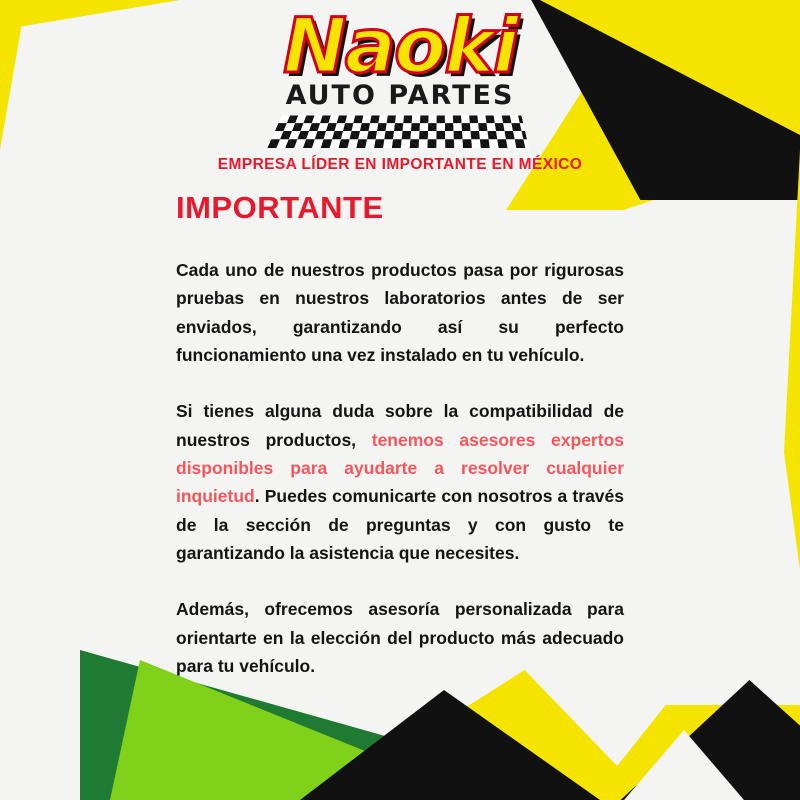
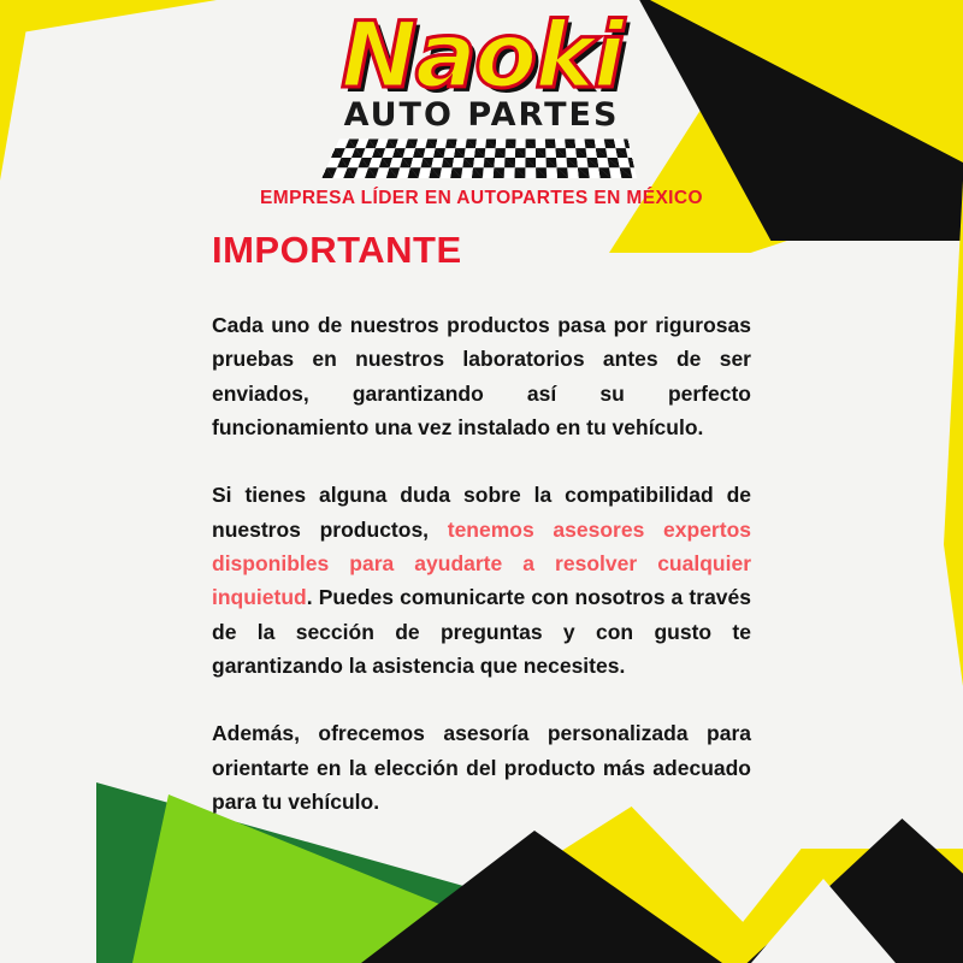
  Naoki
  AUTO PARTES
- EMPRESA LÍDER EN IMPORTANTE EN MÉXICO
+ EMPRESA LÍDER EN AUTOPARTES EN MÉXICO
  IMPORTANTE
  Cada uno de nuestros productos pasa por rigurosas pruebas en nuestros laboratorios antes de ser enviados, garantizando así su perfecto funcionamiento una vez instalado en tu vehículo.
  Si tienes alguna duda sobre la compatibilidad de nuestros productos, tenemos asesores expertos disponibles para ayudarte a resolver cualquier inquietud. Puedes comunicarte con nosotros a través de la sección de preguntas y con gusto te garantizando la asistencia que necesites.
  Además, ofrecemos asesoría personalizada para orientarte en la elección del producto más adecuado para tu vehículo.
